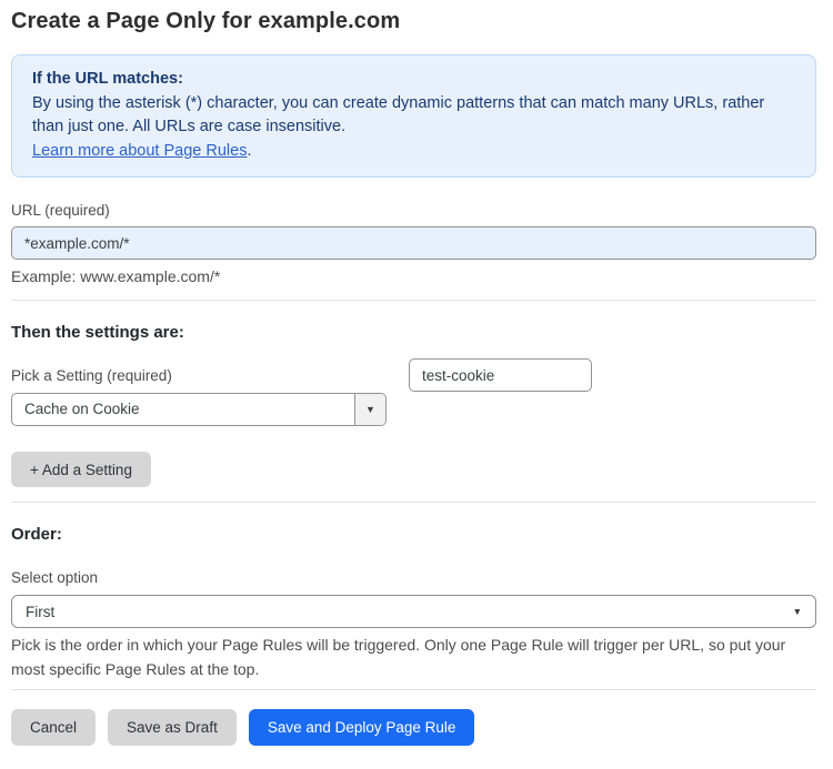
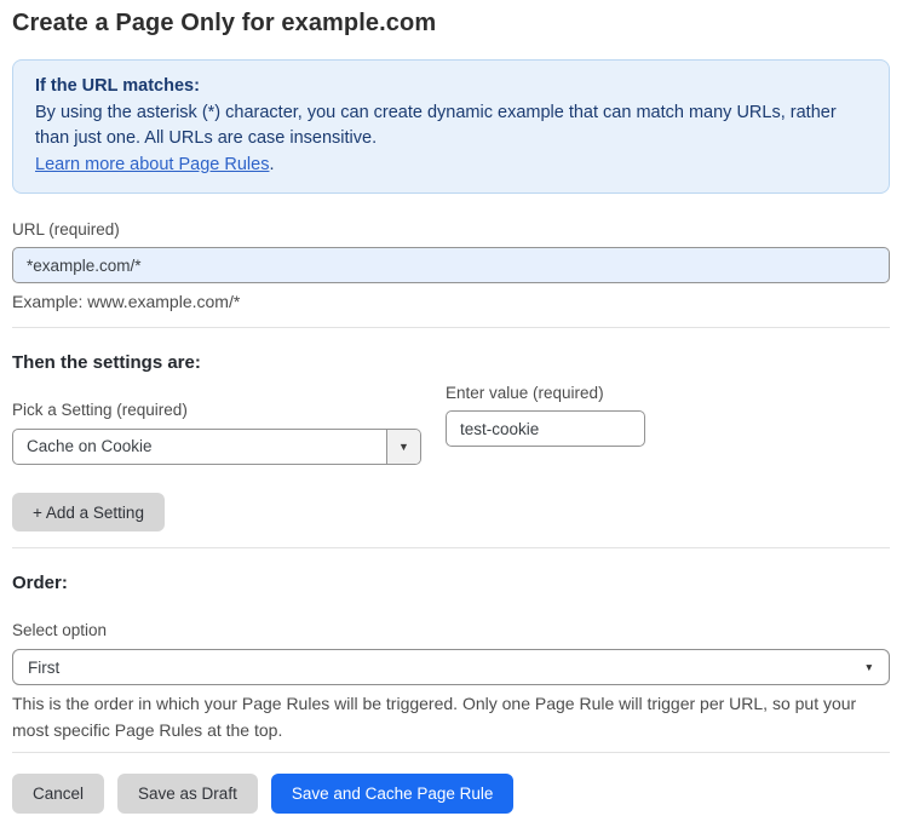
  Create a Page Only for example.com
  If the URL matches:
- By using the asterisk (*) character, you can create dynamic patterns that can match many URLs, rather than just one. All URLs are case insensitive.
+ By using the asterisk (*) character, you can create dynamic example that can match many URLs, rather than just one. All URLs are case insensitive.
  Learn more about Page Rules.
  URL (required)
  *example.com/*
  Example: www.example.com/*
  Then the settings are:
  Pick a Setting (required)
  Cache on Cookie
  ▼
+ Enter value (required)
  test-cookie
  + Add a Setting
  Order:
  Select option
  First
  ▼
- Pick is the order in which your Page Rules will be triggered. Only one Page Rule will trigger per URL, so put your most specific Page Rules at the top.
+ This is the order in which your Page Rules will be triggered. Only one Page Rule will trigger per URL, so put your most specific Page Rules at the top.
  Cancel
  Save as Draft
- Save and Deploy Page Rule
+ Save and Cache Page Rule
